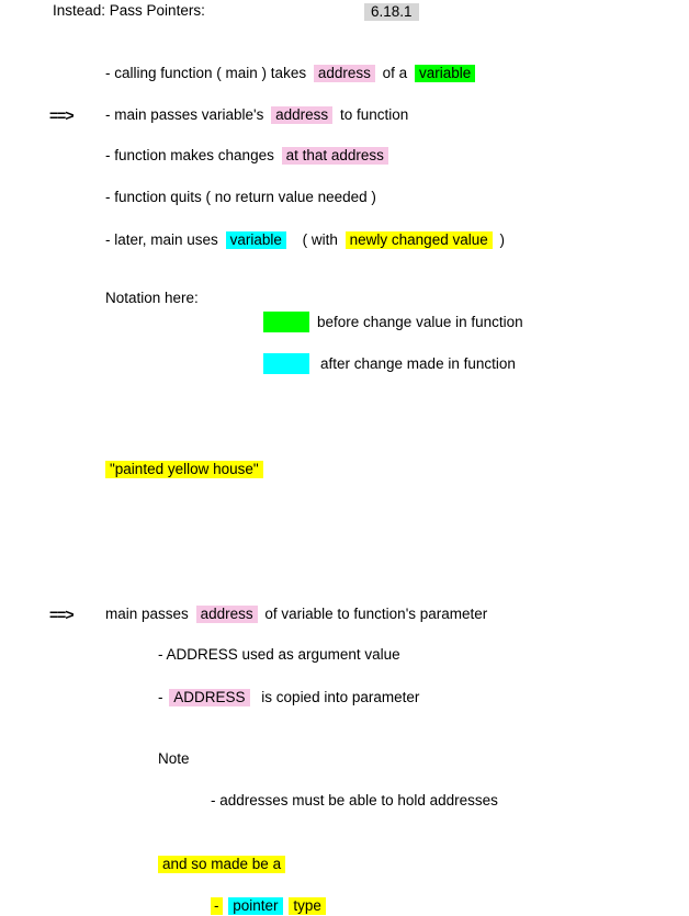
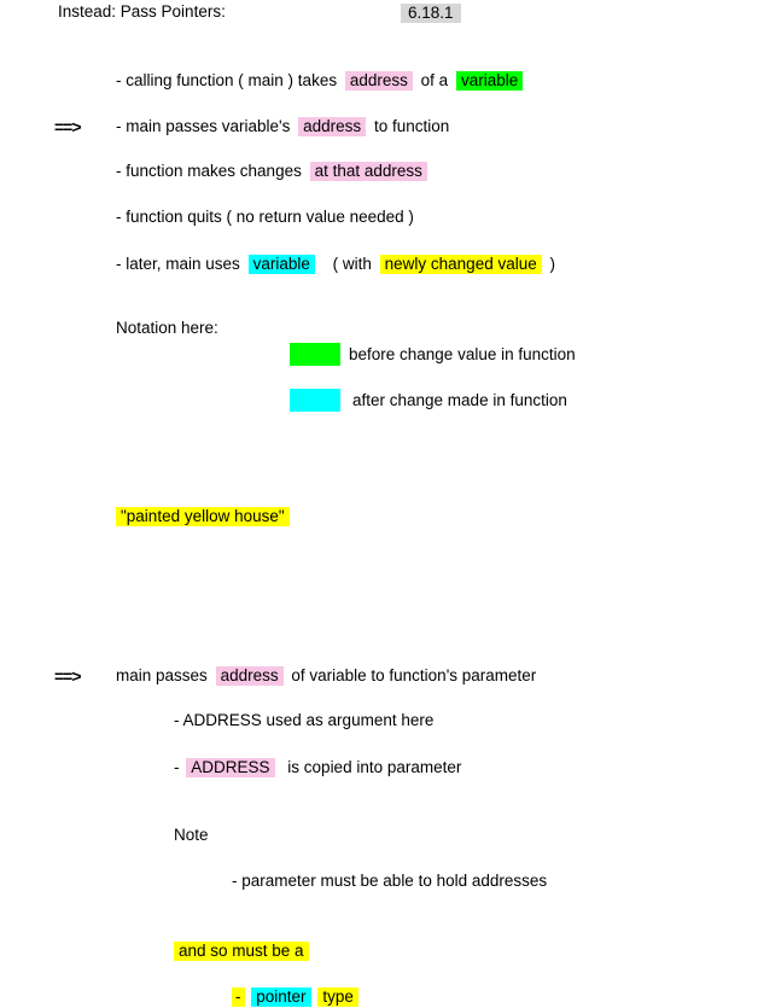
  Instead: Pass Pointers:
  6.18.1
  ==>
  - calling function ( main ) takes address of a variable
  - main passes variable's address to function
  - function makes changes at that address
  - function quits ( no return value needed )
  - later, main uses variable ( with newly changed value )
  Notation here:
  before change value in function
  after change made in function
  "painted yellow house"
  ==>
  main passes address of variable to function's parameter
- - ADDRESS used as argument value
+ - ADDRESS used as argument here
  - ADDRESS is copied into parameter
  Note
- - addresses must be able to hold addresses
+ - parameter must be able to hold addresses
- and so made be a
+ and so must be a
  - pointer type
